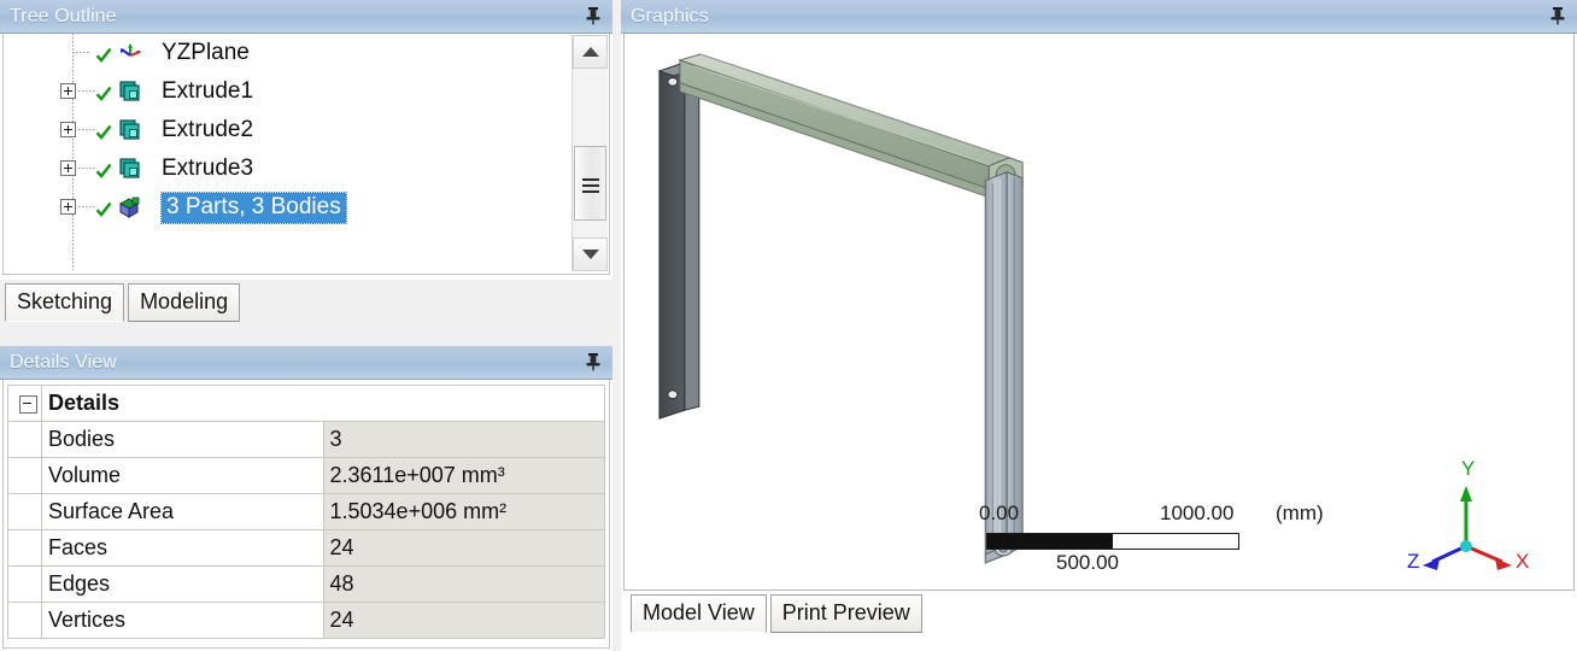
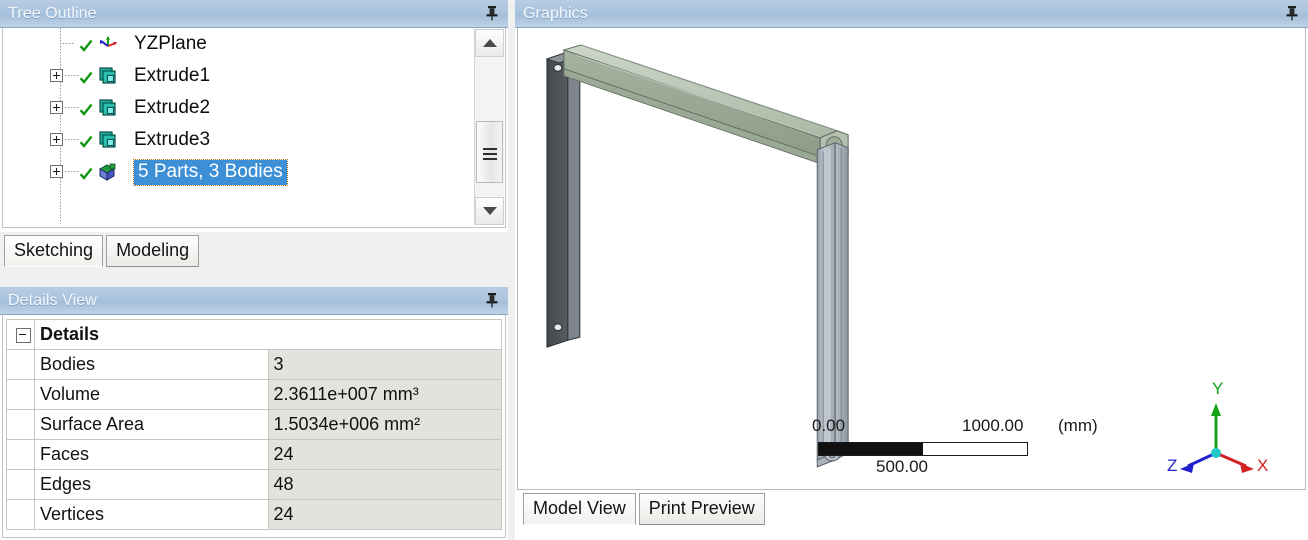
  Tree Outline
  YZPlane
  Extrude1
  Extrude2
  Extrude3
- 3 Parts, 3 Bodies
+ 5 Parts, 3 Bodies
  Sketching
  Modeling
  Details View
  	Details
  	Bodies	3
  	Volume	2.3611e+007 mm³
  	Surface Area	1.5034e+006 mm²
  	Faces	24
  	Edges	48
  	Vertices	24
  Graphics
  0.00
  1000.00
  (mm)
  500.00
  Y
  X
  Z
  Model View
  Print Preview
